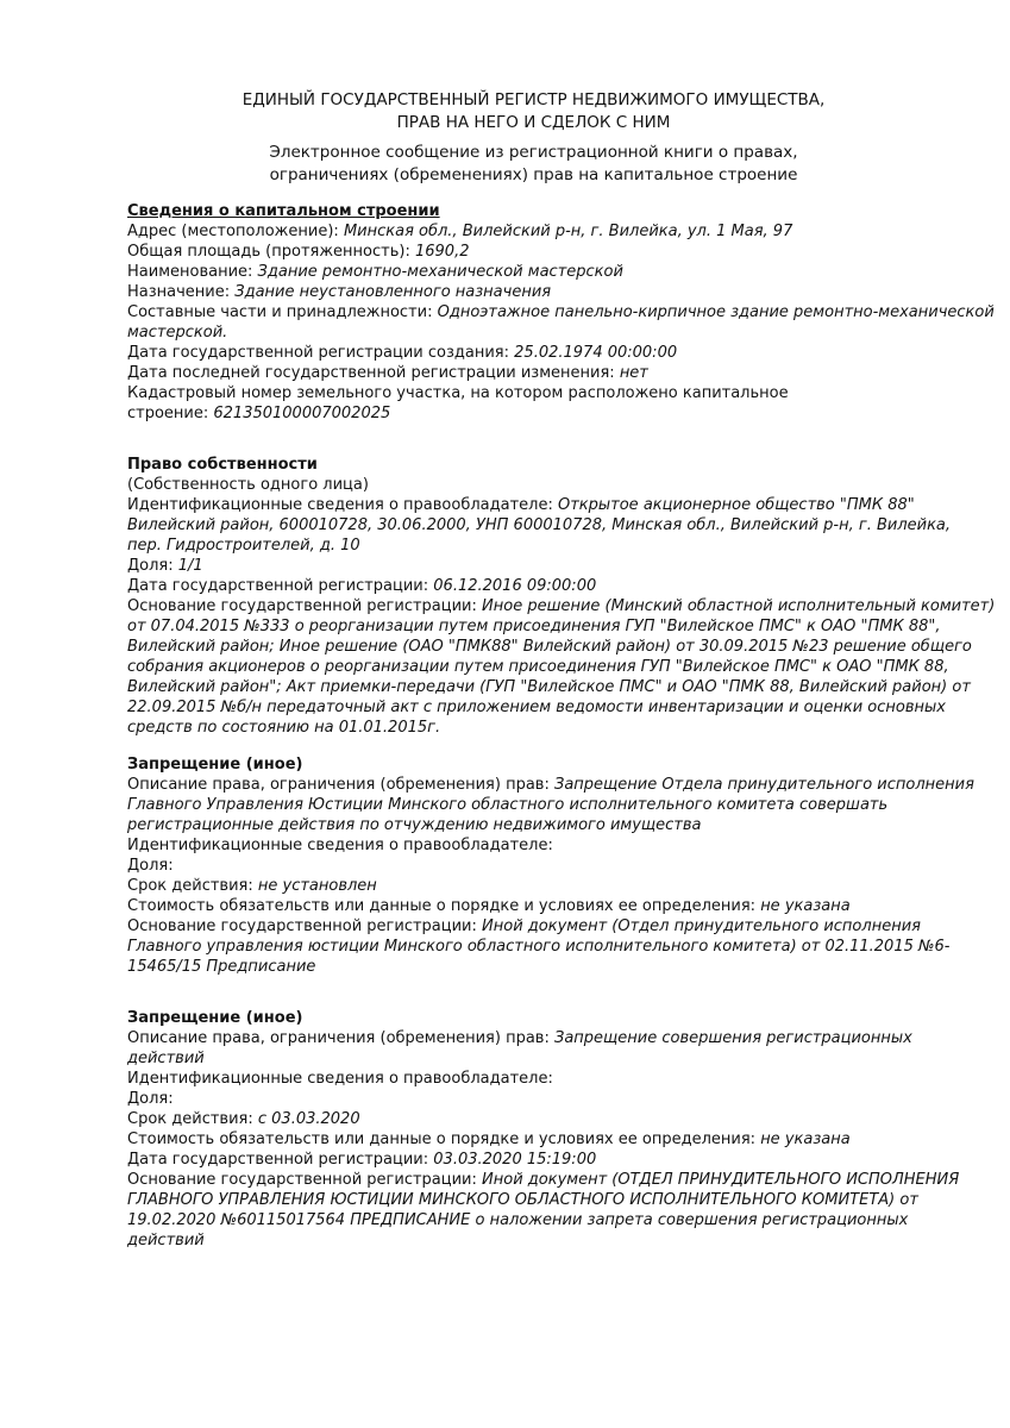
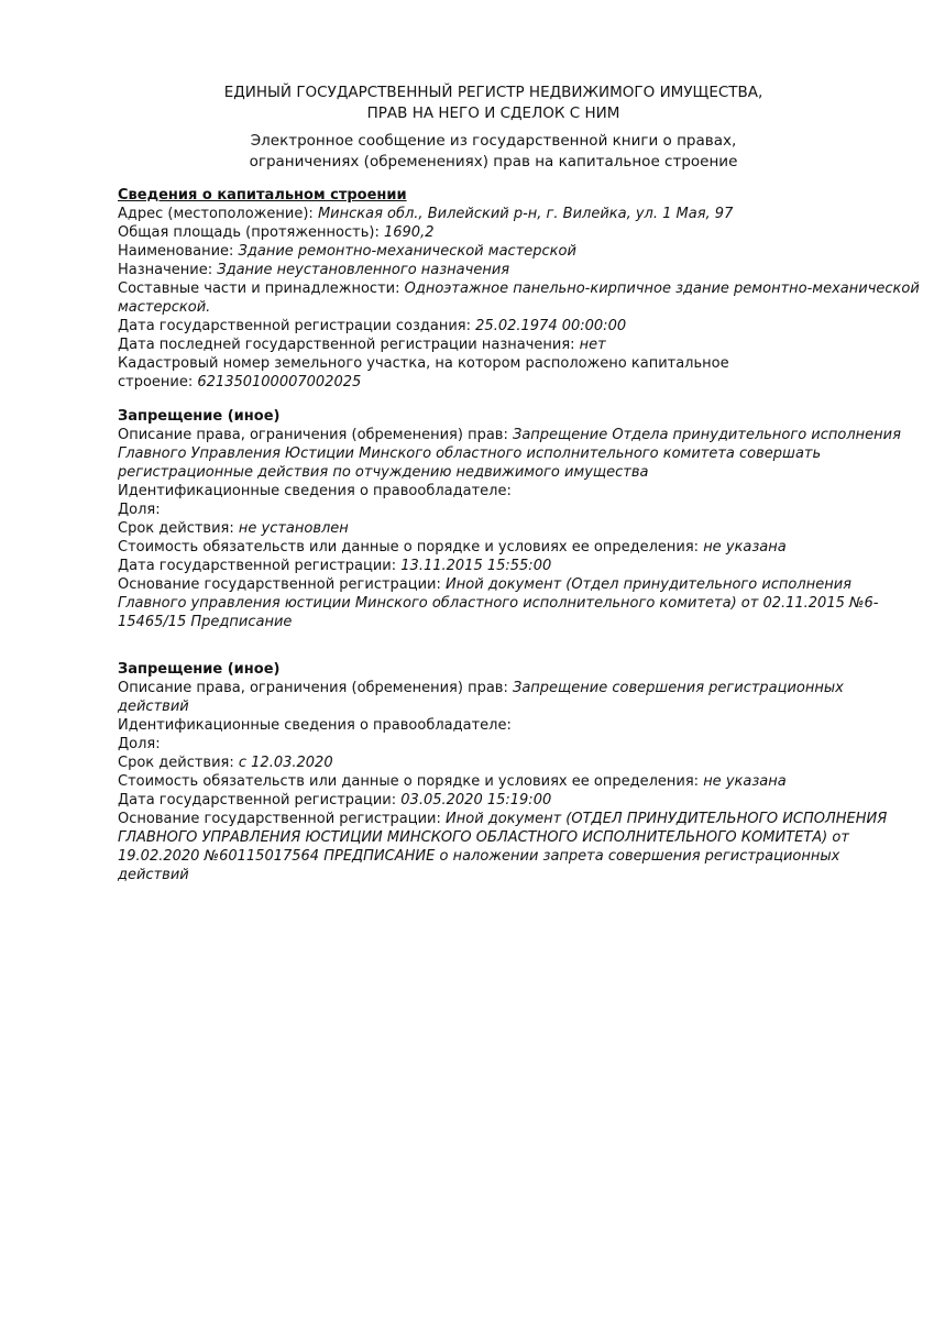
  ЕДИНЫЙ ГОСУДАРСТВЕННЫЙ РЕГИСТР НЕДВИЖИМОГО ИМУЩЕСТВА,
  ПРАВ НА НЕГО И СДЕЛОК С НИМ
- Электронное сообщение из регистрационной книги о правах,
+ Электронное сообщение из государственной книги о правах,
  ограничениях (обременениях) прав на капитальное строение
  Сведения о капитальном строении
  Адрес (местоположение): Минская обл., Вилейский р-н, г. Вилейка, ул. 1 Мая, 97
  Общая площадь (протяженность): 1690,2
  Наименование: Здание ремонтно-механической мастерской
  Назначение: Здание неустановленного назначения
  Составные части и принадлежности: Одноэтажное панельно-кирпичное здание ремонтно-механической
  мастерской.
  Дата государственной регистрации создания: 25.02.1974 00:00:00
- Дата последней государственной регистрации изменения: нет
+ Дата последней государственной регистрации назначения: нет
  Кадастровый номер земельного участка, на котором расположено капитальное
  строение: 621350100007002025
- Право собственности
- (Собственность одного лица)
- Идентификационные сведения о правообладателе: Открытое акционерное общество "ПМК 88"
- Вилейский район, 600010728, 30.06.2000, УНП 600010728, Минская обл., Вилейский р-н, г. Вилейка,
- пер. Гидростроителей, д. 10
- Доля: 1/1
- Дата государственной регистрации: 06.12.2016 09:00:00
- Основание государственной регистрации: Иное решение (Минский областной исполнительный комитет)
- от 07.04.2015 №333 о реорганизации путем присоединения ГУП "Вилейское ПМС" к ОАО "ПМК 88",
- Вилейский район; Иное решение (ОАО "ПМК88" Вилейский район) от 30.09.2015 №23 решение общего
- собрания акционеров о реорганизации путем присоединения ГУП "Вилейское ПМС" к ОАО "ПМК 88,
- Вилейский район"; Акт приемки-передачи (ГУП "Вилейское ПМС" и ОАО "ПМК 88, Вилейский район) от
- 22.09.2015 №б/н передаточный акт с приложением ведомости инвентаризации и оценки основных
- средств по состоянию на 01.01.2015г.
  Запрещение (иное)
  Описание права, ограничения (обременения) прав: Запрещение Отдела принудительного исполнения
  Главного Управления Юстиции Минского областного исполнительного комитета совершать
  регистрационные действия по отчуждению недвижимого имущества
  Идентификационные сведения о правообладателе:
  Доля:
  Срок действия: не установлен
  Стоимость обязательств или данные о порядке и условиях ее определения: не указана
+ Дата государственной регистрации: 13.11.2015 15:55:00
  Основание государственной регистрации: Иной документ (Отдел принудительного исполнения
  Главного управления юстиции Минского областного исполнительного комитета) от 02.11.2015 №6-
  15465/15 Предписание
  Запрещение (иное)
  Описание права, ограничения (обременения) прав: Запрещение совершения регистрационных
  действий
  Идентификационные сведения о правообладателе:
  Доля:
- Срок действия: с 03.03.2020
+ Срок действия: с 12.03.2020
  Стоимость обязательств или данные о порядке и условиях ее определения: не указана
- Дата государственной регистрации: 03.03.2020 15:19:00
+ Дата государственной регистрации: 03.05.2020 15:19:00
  Основание государственной регистрации: Иной документ (ОТДЕЛ ПРИНУДИТЕЛЬНОГО ИСПОЛНЕНИЯ
  ГЛАВНОГО УПРАВЛЕНИЯ ЮСТИЦИИ МИНСКОГО ОБЛАСТНОГО ИСПОЛНИТЕЛЬНОГО КОМИТЕТА) от
  19.02.2020 №60115017564 ПРЕДПИСАНИЕ о наложении запрета совершения регистрационных
  действий
